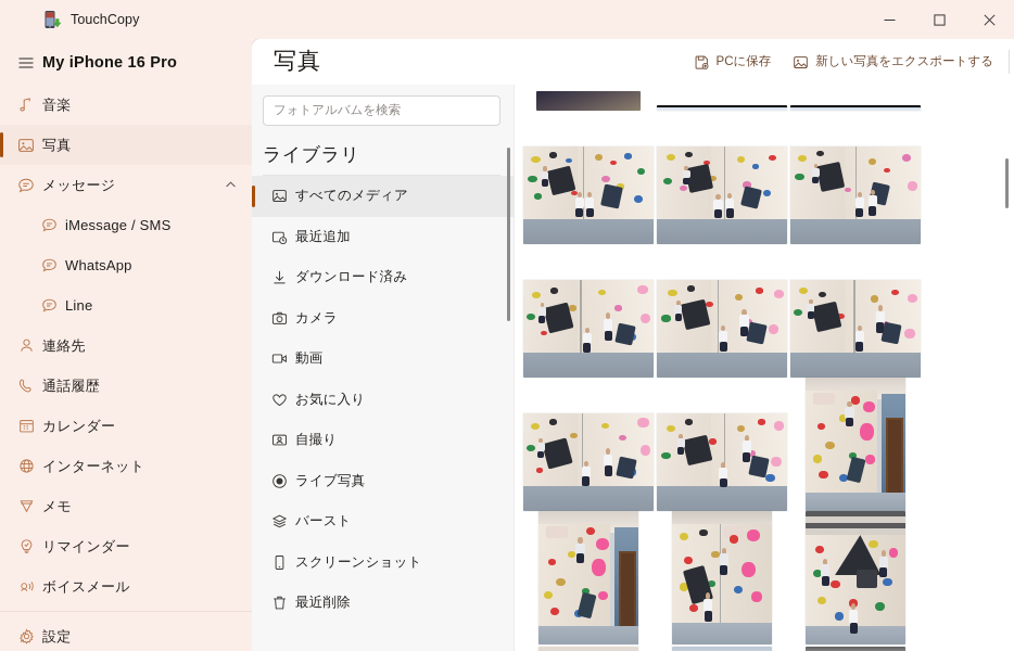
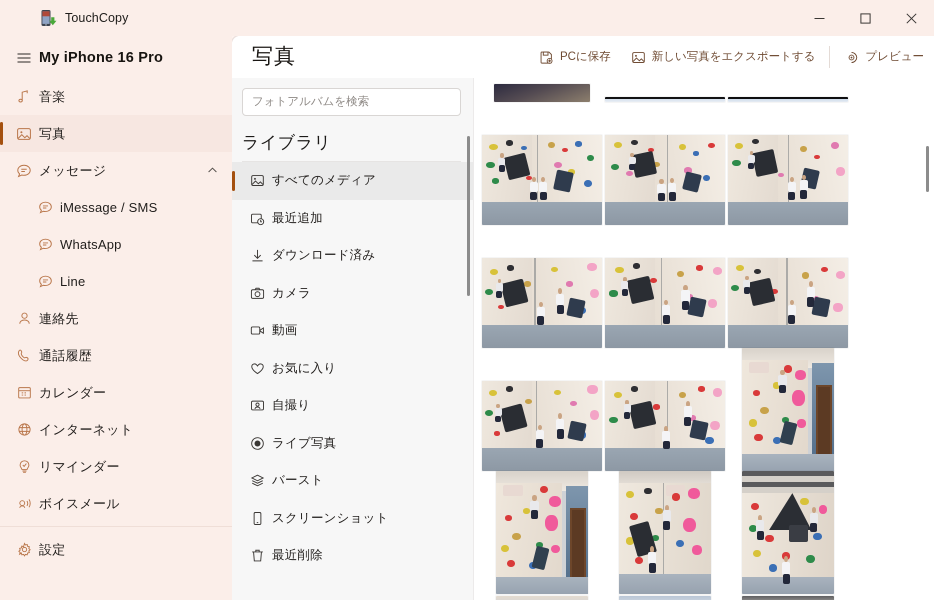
  TouchCopy
  My iPhone 16 Pro
  音楽
  写真
  メッセージ
  iMessage / SMS
  WhatsApp
  Line
  連絡先
  通話履歴
  カレンダー
  インターネット
- メモ
  リマインダー
  ボイスメール
  設定
  写真
  PCに保存
  新しい写真をエクスポートする
+ プレビュー
  フォトアルバムを検索
  ライブラリ
  すべてのメディア
  最近追加
  ダウンロード済み
  カメラ
  動画
  お気に入り
  自撮り
  ライブ写真
  バースト
  スクリーンショット
  最近削除
